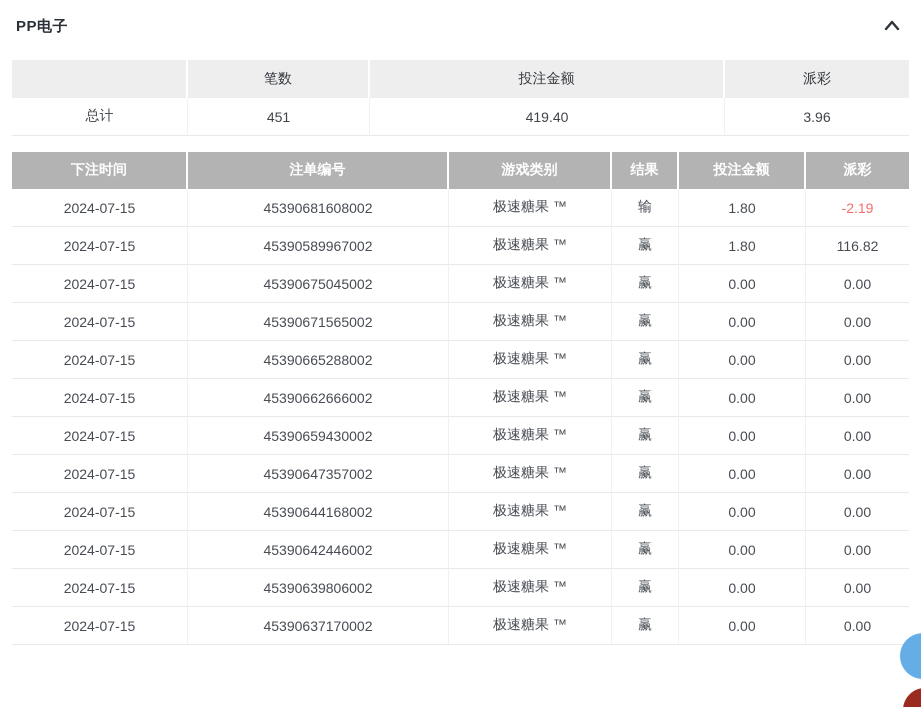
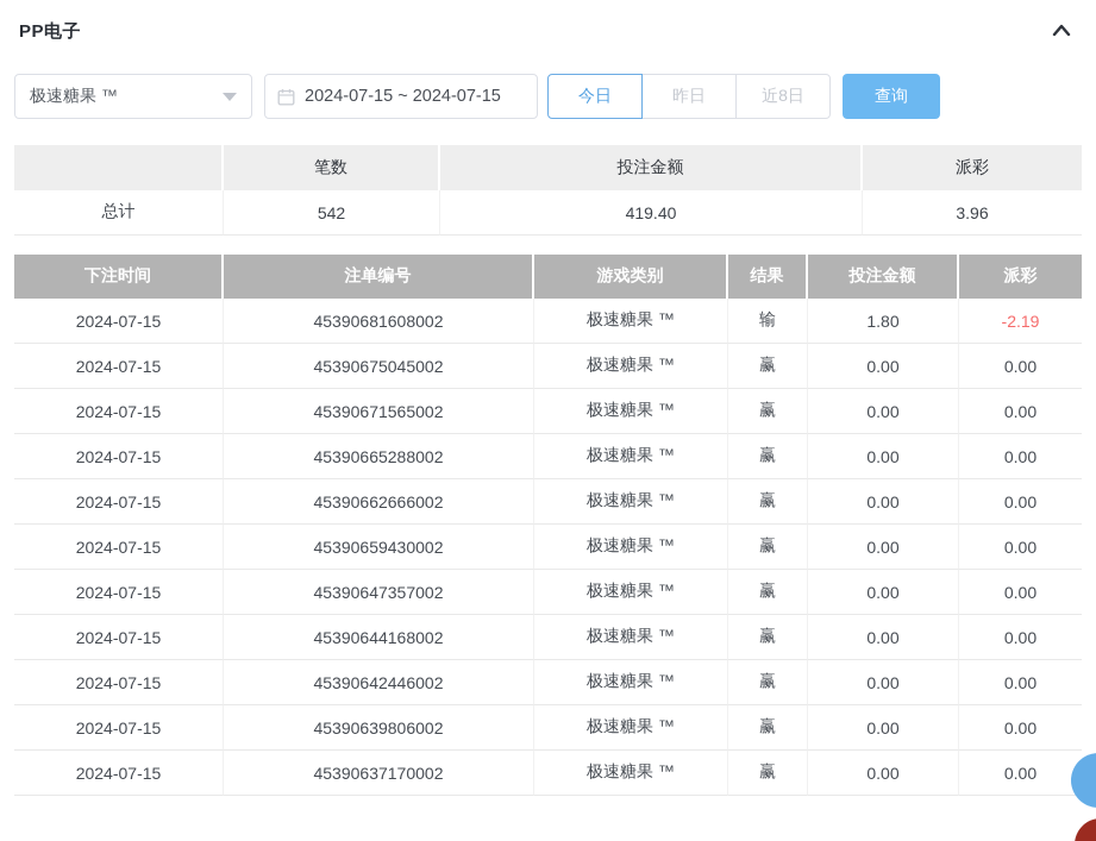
  PP电子
+ 极速糖果 ™
+ 2024-07-15 ~ 2024-07-15
+ 今日
+ 昨日
+ 近8日
+ 查询
  	笔数	投注金额	派彩
- 总计	451	419.40	3.96
+ 总计	542	419.40	3.96
  下注时间	注单编号	游戏类别	结果	投注金额	派彩
  2024-07-15	45390681608002	极速糖果 ™	输	1.80	-2.19
- 2024-07-15	45390589967002	极速糖果 ™	赢	1.80	116.82
  2024-07-15	45390675045002	极速糖果 ™	赢	0.00	0.00
  2024-07-15	45390671565002	极速糖果 ™	赢	0.00	0.00
  2024-07-15	45390665288002	极速糖果 ™	赢	0.00	0.00
  2024-07-15	45390662666002	极速糖果 ™	赢	0.00	0.00
  2024-07-15	45390659430002	极速糖果 ™	赢	0.00	0.00
  2024-07-15	45390647357002	极速糖果 ™	赢	0.00	0.00
  2024-07-15	45390644168002	极速糖果 ™	赢	0.00	0.00
  2024-07-15	45390642446002	极速糖果 ™	赢	0.00	0.00
  2024-07-15	45390639806002	极速糖果 ™	赢	0.00	0.00
  2024-07-15	45390637170002	极速糖果 ™	赢	0.00	0.00
